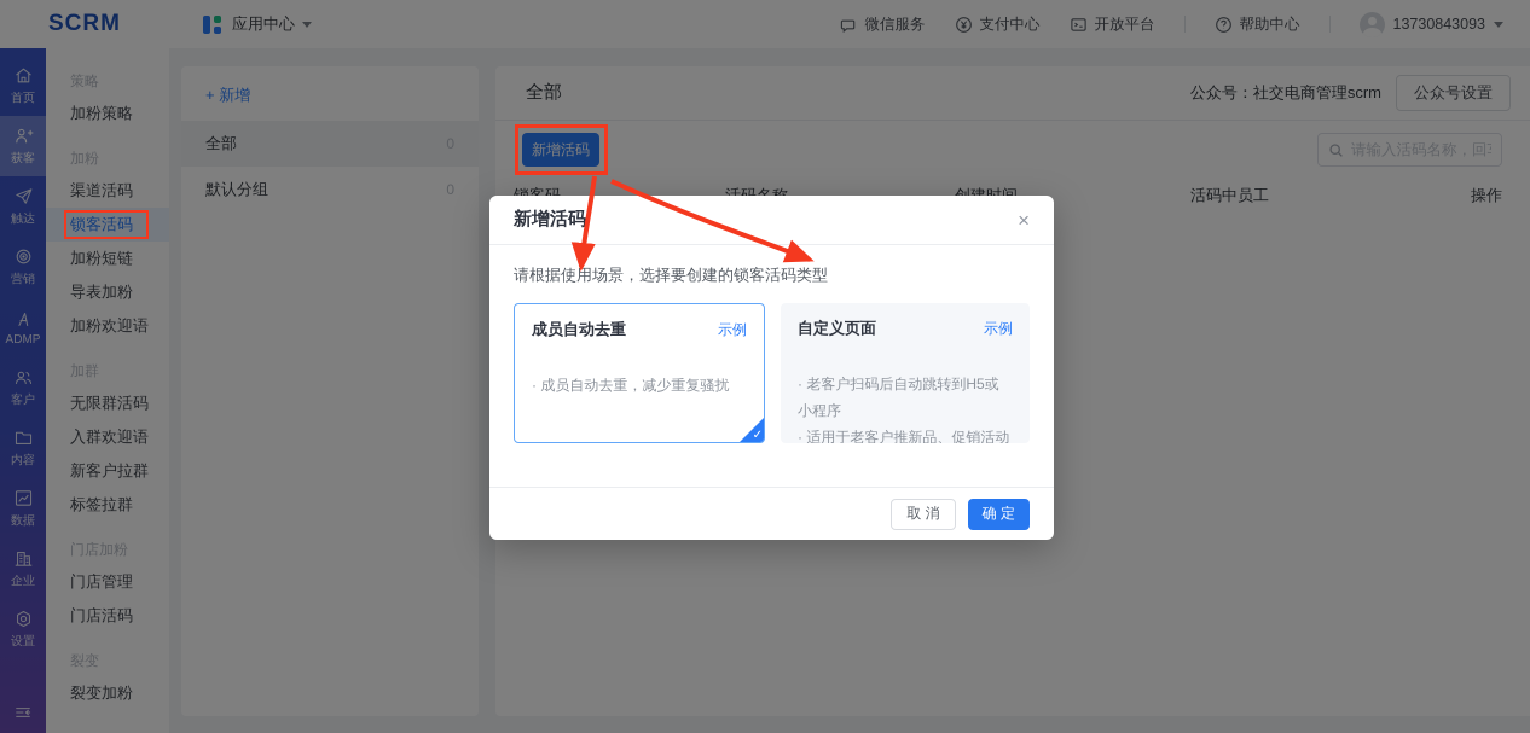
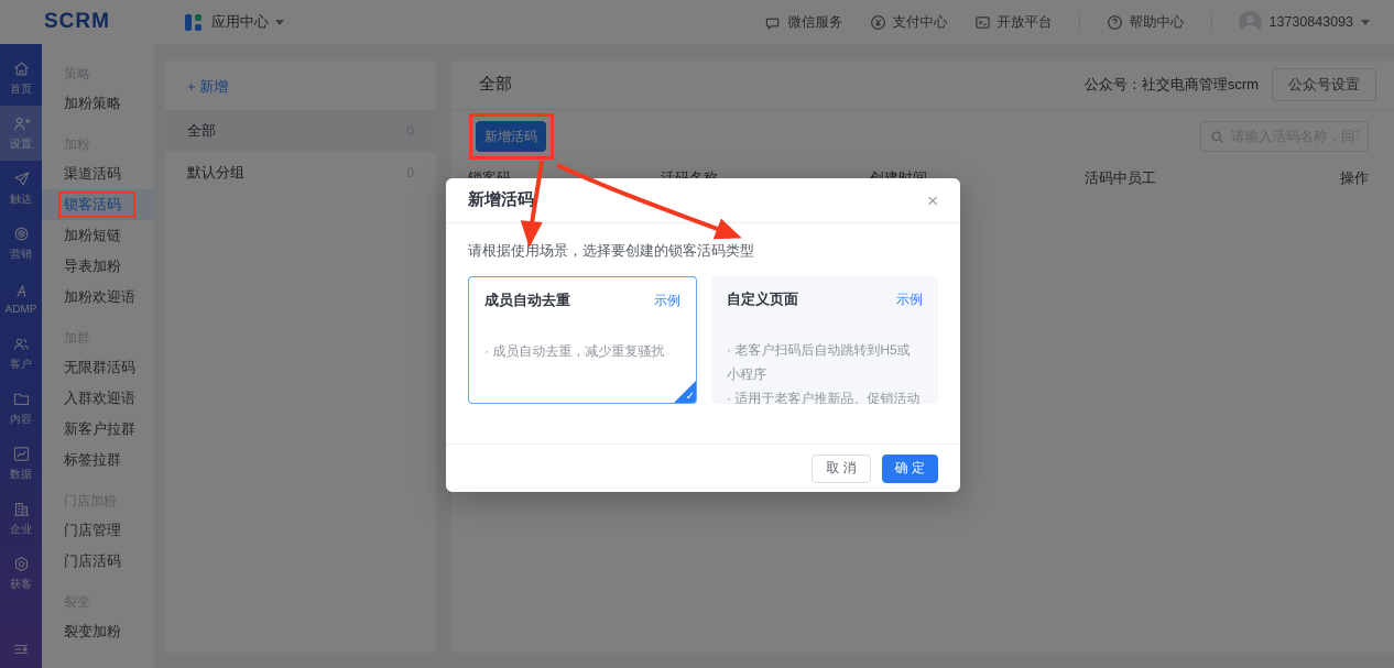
  SCRM
  应用中心
  微信服务
  支付中心
  开放平台
  帮助中心
  13730843093
  首页
- 获客
+ 设置
  触达
  营销
  ADMP
  客户
  内容
  数据
  企业
- 设置
+ 获客
  策略
  加粉策略
  加粉
  渠道活码
  锁客活码
  加粉短链
  导表加粉
  加粉欢迎语
  加群
  无限群活码
  入群欢迎语
  新客户拉群
  标签拉群
  门店加粉
  门店管理
  门店活码
  裂变
  裂变加粉
  + 新增
  全部
  0
  默认分组
  0
  全部
  公众号：社交电商管理scrm
  公众号设置
  新增活码
  活码中员工
  操作
  新增活码
  ×
  请根据使用场景，选择要创建的锁客活码类型
  成员自动去重
  示例
  · 成员自动去重，减少重复骚扰
  ✓
  自定义页面
  示例
  · 老客户扫码后自动跳转到H5或小程序
  · 适用于老客户推新品、促销活动
  取 消
  确 定
